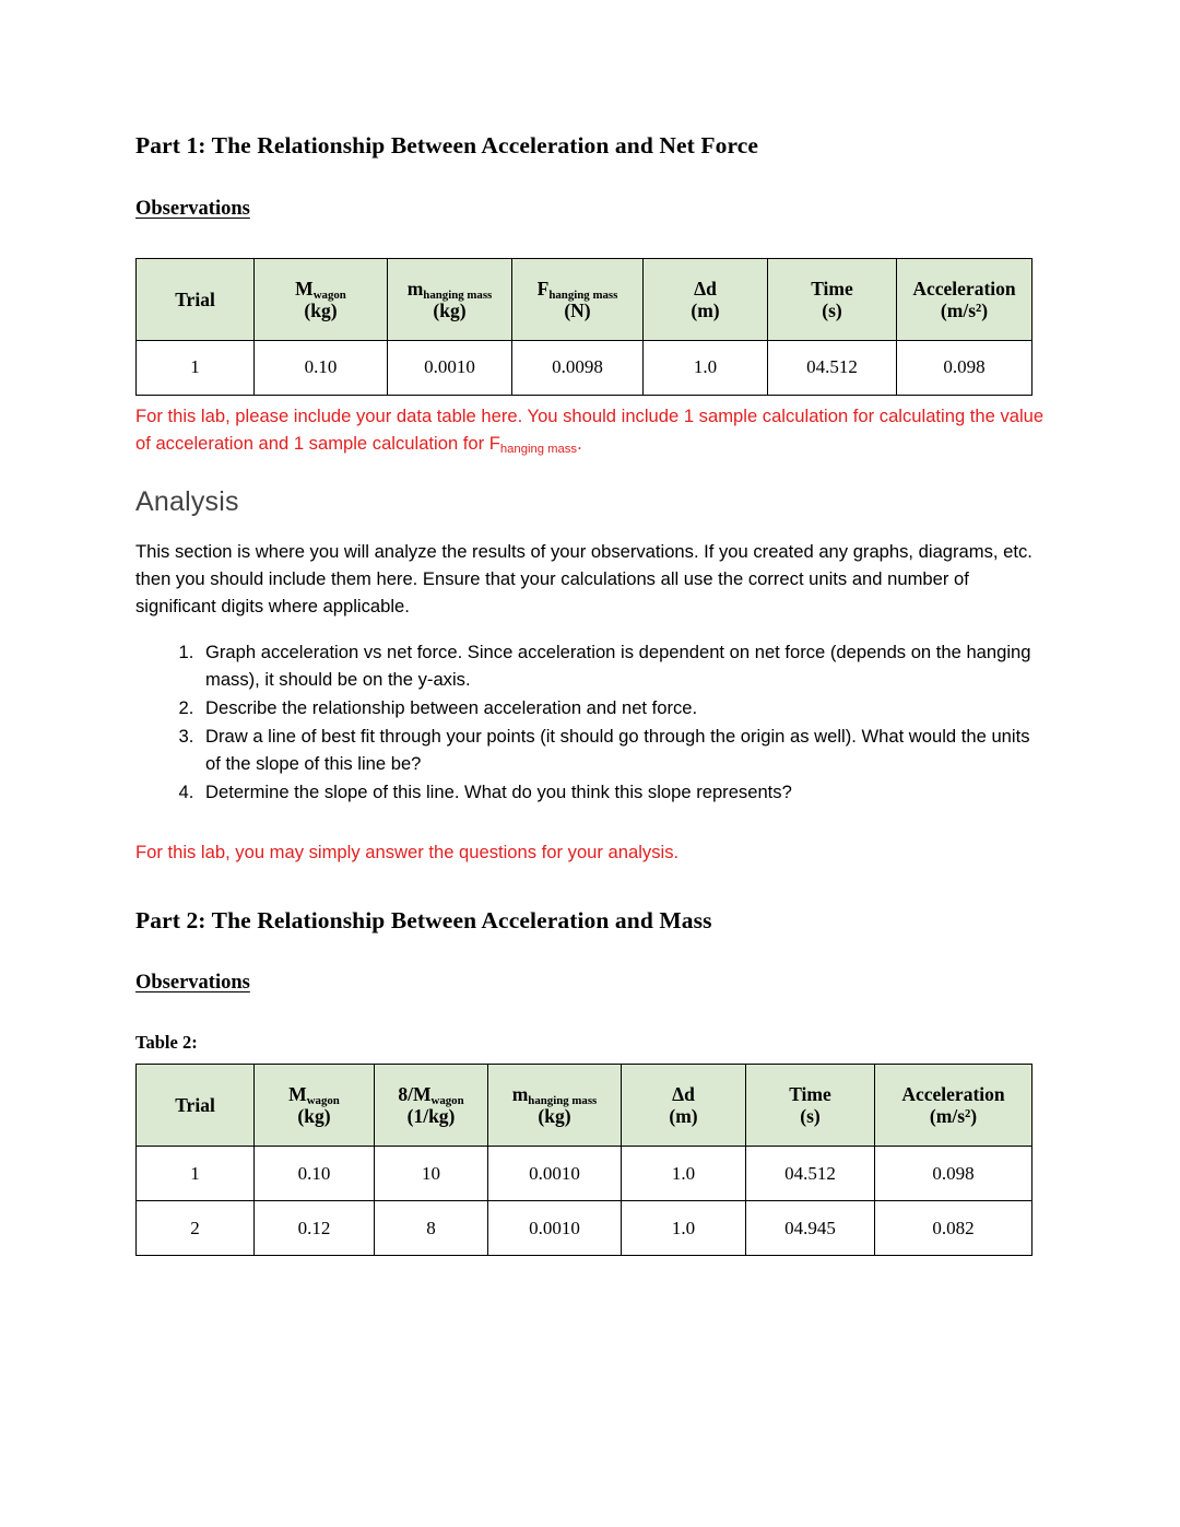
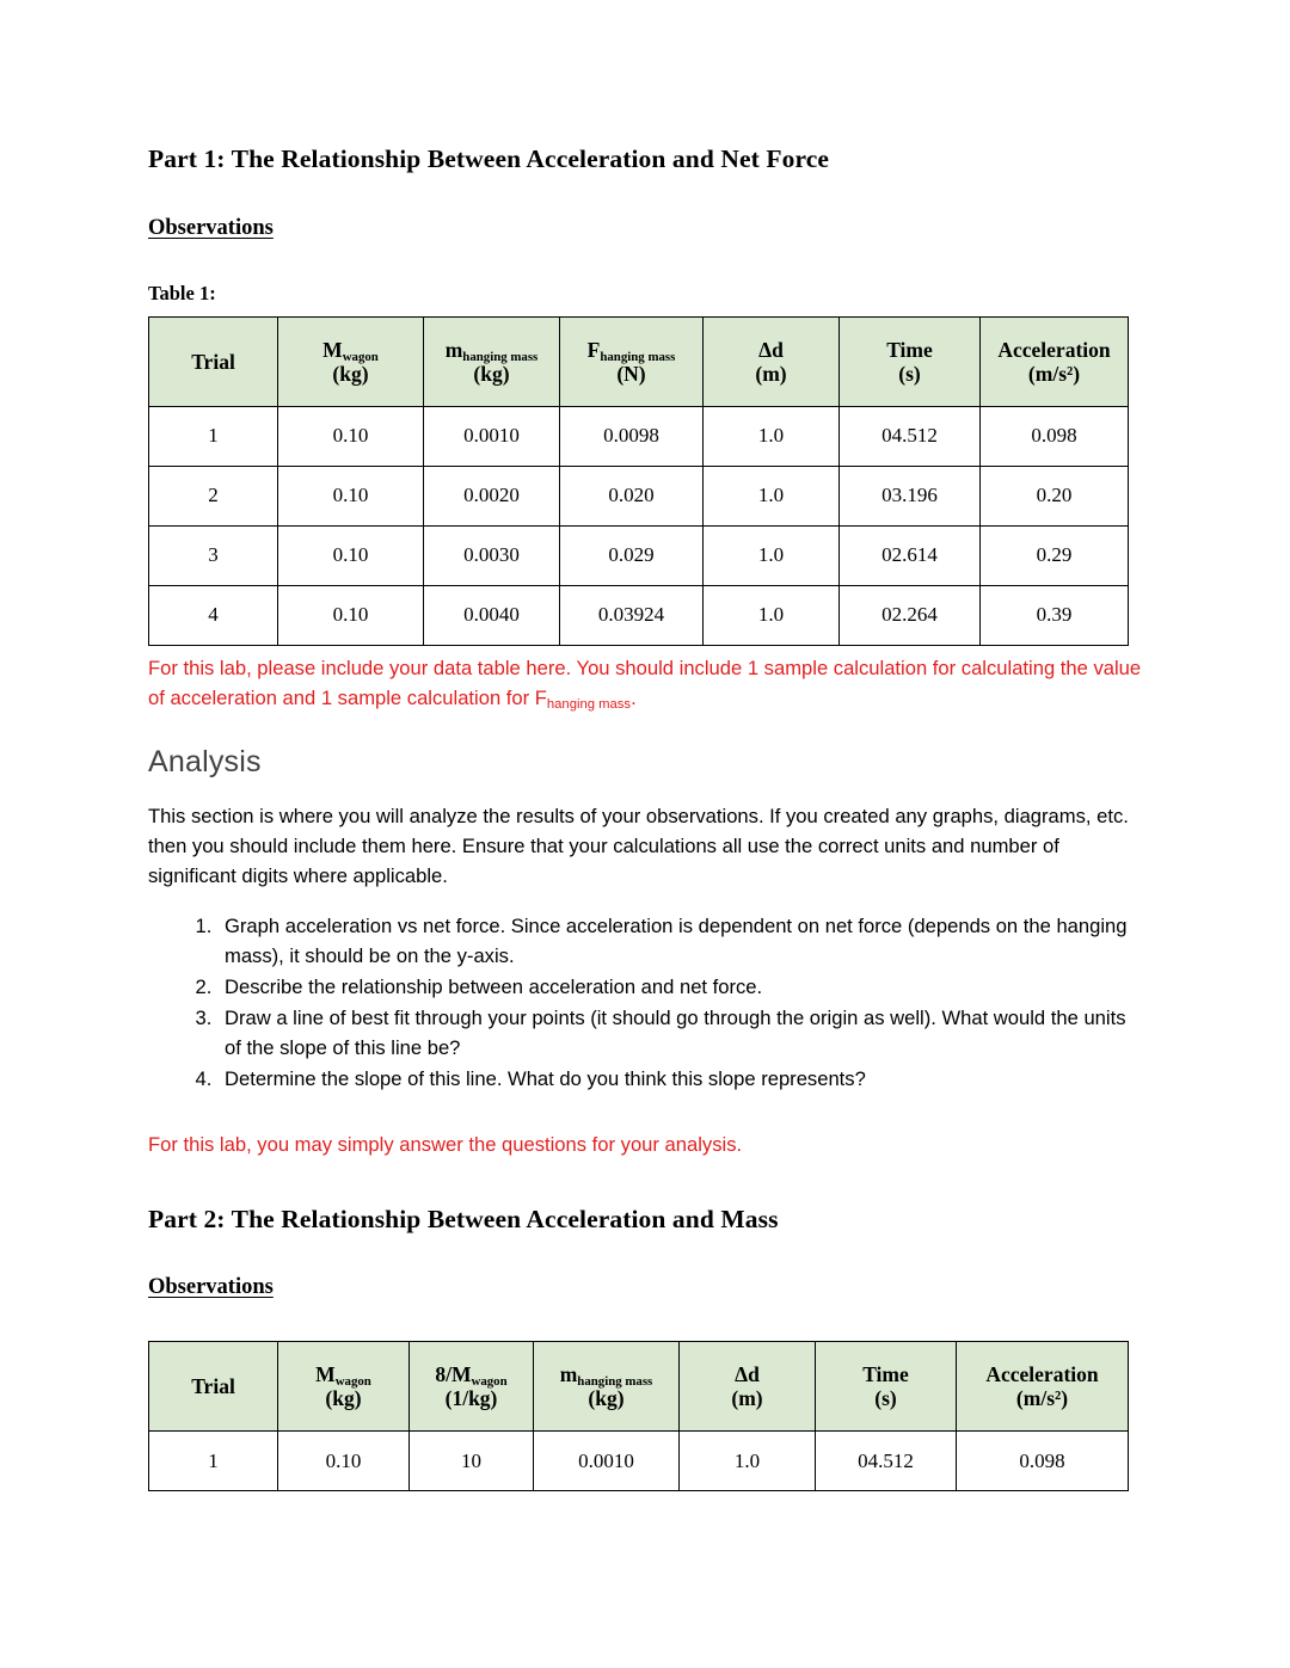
  Part 1: The Relationship Between Acceleration and Net Force
  Observations
+ Table 1:
  Trial	Mwagon (kg)	mhanging mass (kg)	Fhanging mass (N)	Δd (m)	Time (s)	Acceleration (m/s²)
  1	0.10	0.0010	0.0098	1.0	04.512	0.098
+ 2	0.10	0.0020	0.020	1.0	03.196	0.20
+ 3	0.10	0.0030	0.029	1.0	02.614	0.29
+ 4	0.10	0.0040	0.03924	1.0	02.264	0.39
  For this lab, please include your data table here. You should include 1 sample calculation for calculating the value of acceleration and 1 sample calculation for Fhanging mass.
  Analysis
  This section is where you will analyze the results of your observations. If you created any graphs, diagrams, etc. then you should include them here. Ensure that your calculations all use the correct units and number of significant digits where applicable.
  Graph acceleration vs net force. Since acceleration is dependent on net force (depends on the hanging mass), it should be on the y-axis.
  Describe the relationship between acceleration and net force.
  Draw a line of best fit through your points (it should go through the origin as well). What would the units of the slope of this line be?
  Determine the slope of this line. What do you think this slope represents?
  For this lab, you may simply answer the questions for your analysis.
  Part 2: The Relationship Between Acceleration and Mass
  Observations
- Table 2:
  Trial	Mwagon (kg)	8/Mwagon (1/kg)	mhanging mass (kg)	Δd (m)	Time (s)	Acceleration (m/s²)
  1	0.10	10	0.0010	1.0	04.512	0.098
- 2	0.12	8	0.0010	1.0	04.945	0.082
